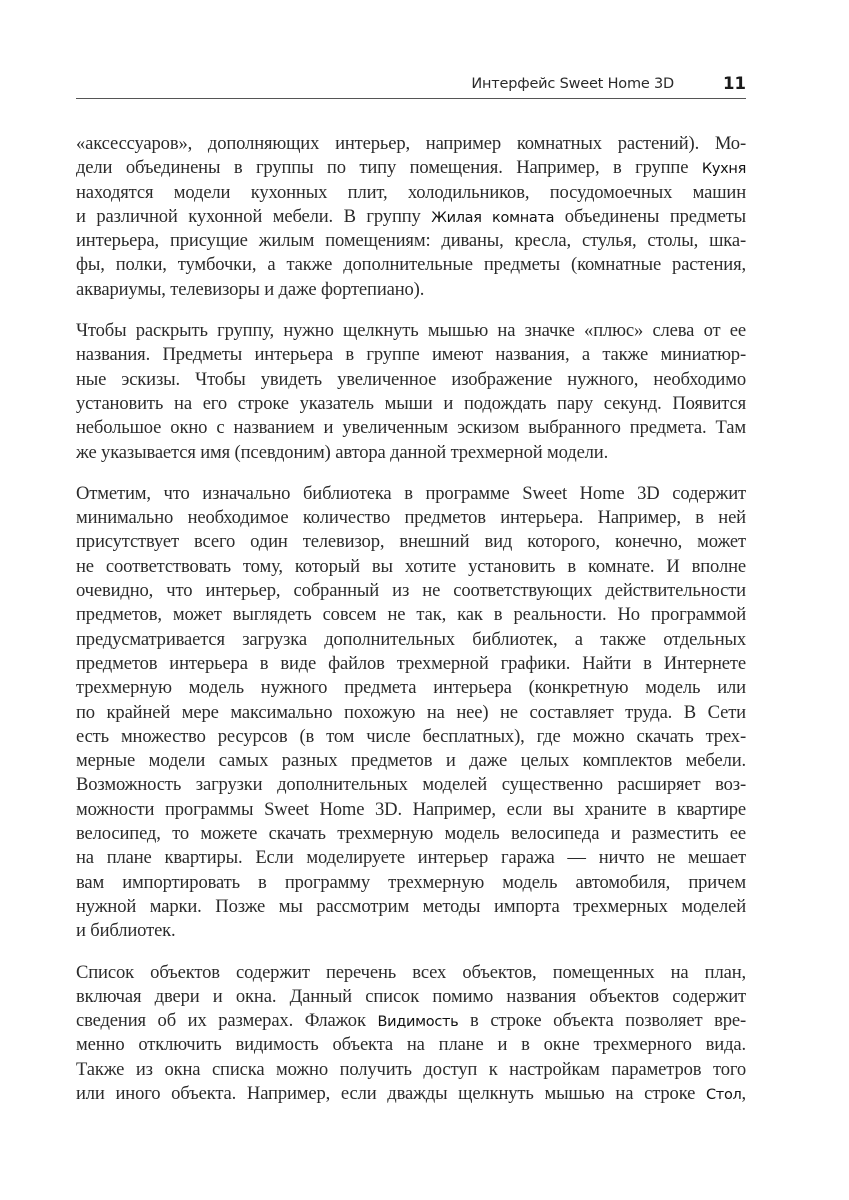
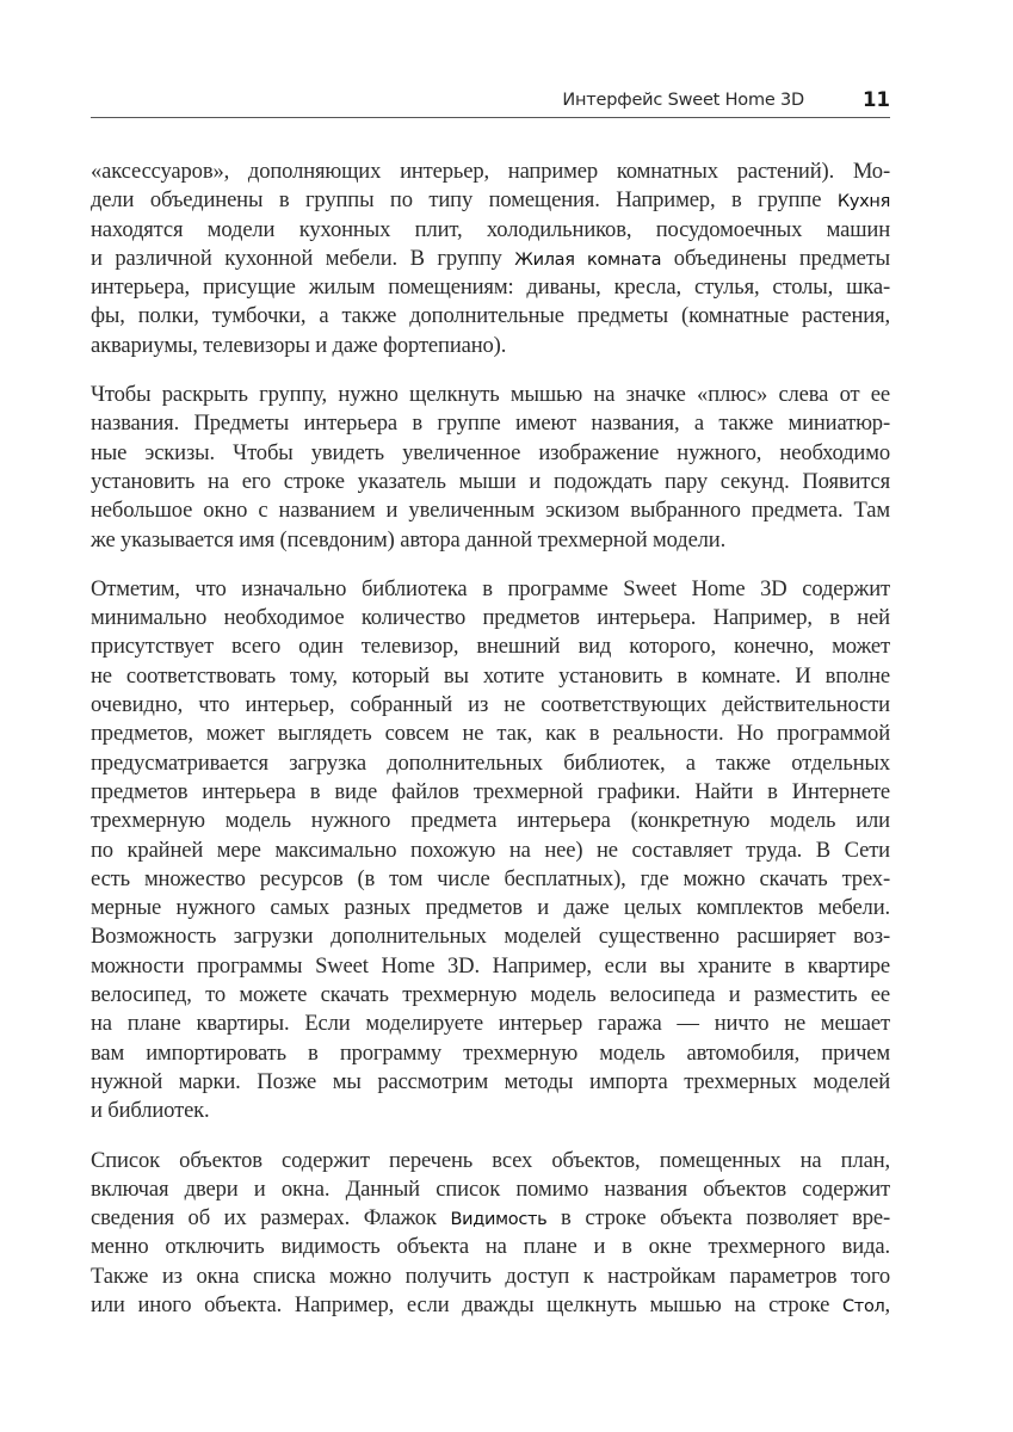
  Интерфейс Sweet Home 3D
  11
  «аксессуаров», дополняющих интерьер, например комнатных растений). Мо-
  дели объединены в группы по типу помещения. Например, в группе Кухня
  находятся модели кухонных плит, холодильников, посудомоечных машин
  и различной кухонной мебели. В группу Жилая комната объединены предметы
  интерьера, присущие жилым помещениям: диваны, кресла, стулья, столы, шка-
  фы, полки, тумбочки, а также дополнительные предметы (комнатные растения,
  аквариумы, телевизоры и даже фортепиано).
  Чтобы раскрыть группу, нужно щелкнуть мышью на значке «плюс» слева от ее
  названия. Предметы интерьера в группе имеют названия, а также миниатюр-
  ные эскизы. Чтобы увидеть увеличенное изображение нужного, необходимо
  установить на его строке указатель мыши и подождать пару секунд. Появится
  небольшое окно с названием и увеличенным эскизом выбранного предмета. Там
  же указывается имя (псевдоним) автора данной трехмерной модели.
  Отметим, что изначально библиотека в программе Sweet Home 3D содержит
  минимально необходимое количество предметов интерьера. Например, в ней
  присутствует всего один телевизор, внешний вид которого, конечно, может
  не соответствовать тому, который вы хотите установить в комнате. И вполне
  очевидно, что интерьер, собранный из не соответствующих действительности
  предметов, может выглядеть совсем не так, как в реальности. Но программой
  предусматривается загрузка дополнительных библиотек, а также отдельных
  предметов интерьера в виде файлов трехмерной графики. Найти в Интернете
  трехмерную модель нужного предмета интерьера (конкретную модель или
  по крайней мере максимально похожую на нее) не составляет труда. В Сети
  есть множество ресурсов (в том числе бесплатных), где можно скачать трех-
- мерные модели самых разных предметов и даже целых комплектов мебели.
+ мерные нужного самых разных предметов и даже целых комплектов мебели.
  Возможность загрузки дополнительных моделей существенно расширяет воз-
  можности программы Sweet Home 3D. Например, если вы храните в квартире
  велосипед, то можете скачать трехмерную модель велосипеда и разместить ее
  на плане квартиры. Если моделируете интерьер гаража — ничто не мешает
  вам импортировать в программу трехмерную модель автомобиля, причем
  нужной марки. Позже мы рассмотрим методы импорта трехмерных моделей
  и библиотек.
  Список объектов содержит перечень всех объектов, помещенных на план,
  включая двери и окна. Данный список помимо названия объектов содержит
  сведения об их размерах. Флажок Видимость в строке объекта позволяет вре-
  менно отключить видимость объекта на плане и в окне трехмерного вида.
  Также из окна списка можно получить доступ к настройкам параметров того
  или иного объекта. Например, если дважды щелкнуть мышью на строке Стол,
